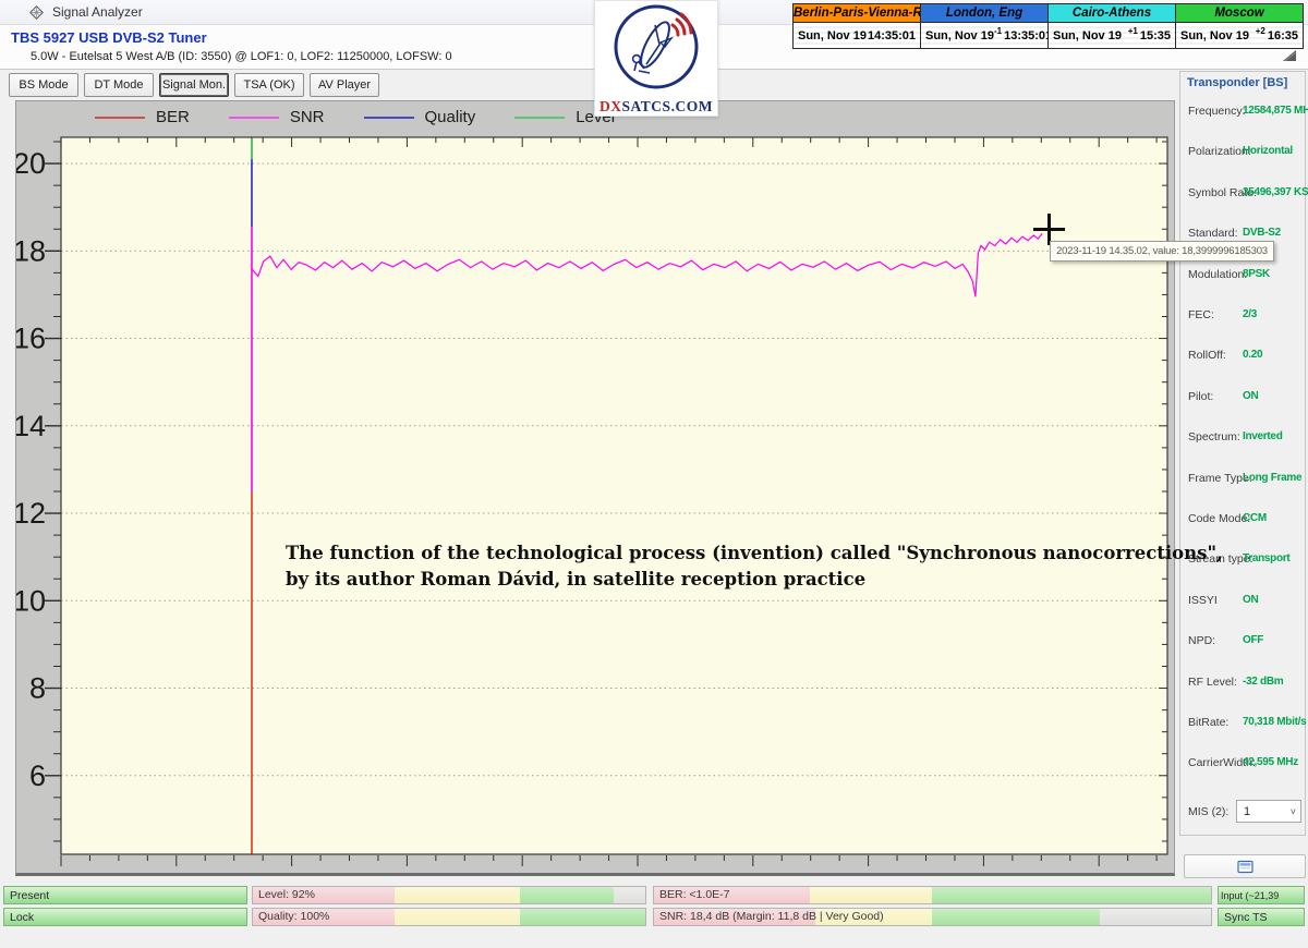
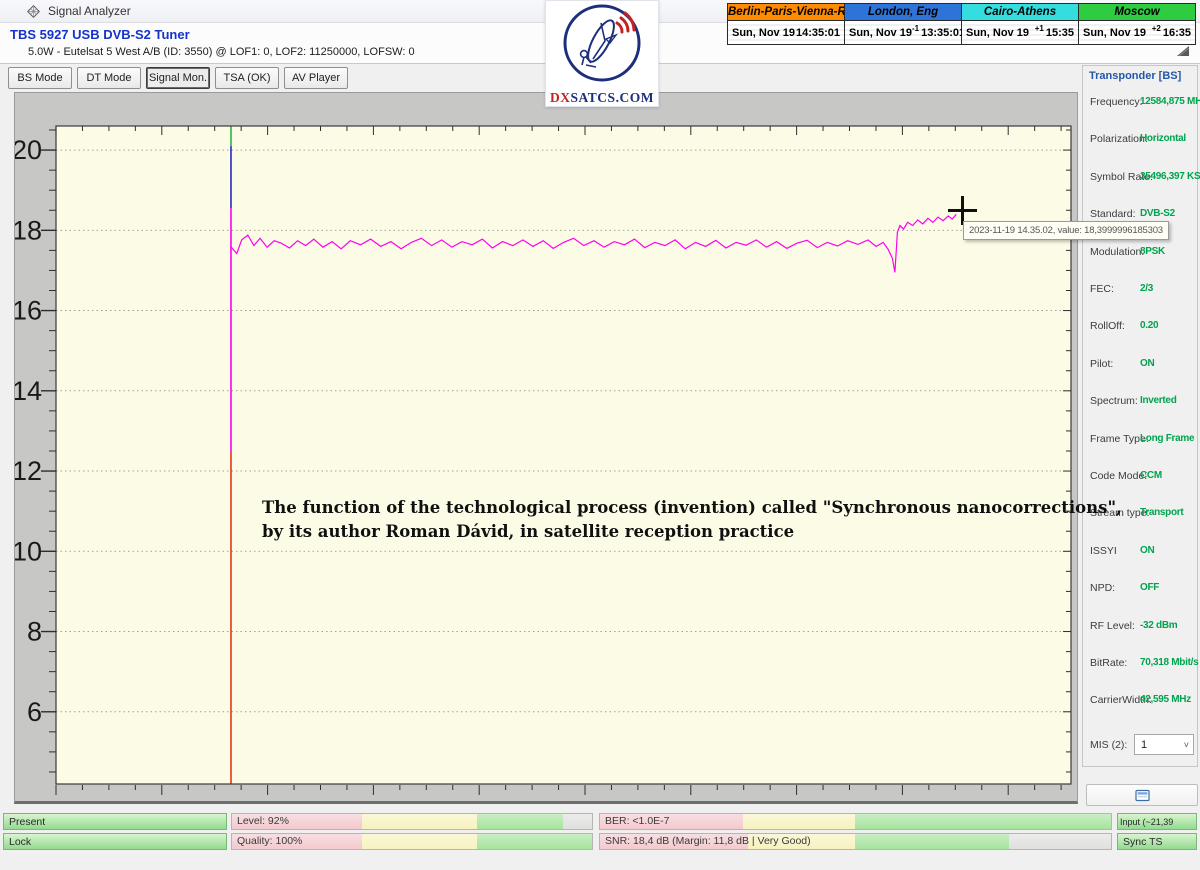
  Signal Analyzer
  TBS 5927 USB DVB-S2 Tuner
  5.0W - Eutelsat 5 West A/B (ID: 3550) @ LOF1: 0, LOF2: 11250000, LOFSW: 0
  Berlin-Paris-Vienna-R
  Sun, Nov 19
  14:35:01
  London, Eng
  Sun, Nov 19
  -1
  13:35:0
  Cairo-Athens
  Sun, Nov 19
  +1
  15:35
  Moscow
  Sun, Nov 19
  +2
  16:35
  DXSATCS.COM
  BS Mode
  DT Mode
  Signal Mon.
  TSA (OK)
  AV Player
- BER
- SNR
- Quality
- Level
  6
  8
  10
  12
  14
  16
  18
  20
  The function of the technological process (invention) called "Synchronous nanocorrections",
  by its author Roman Dávid, in satellite reception practice
  2023-11-19 14.35.02, value: 18,3999996185303
  Transponder [BS]
  Frequency:
  12584,875 MH
  Polarization:
  Horizontal
  Symbol Rate:
  35496,397 KS
  Standard:
  DVB-S2
  Modulation:
  8PSK
  FEC:
  2/3
  RollOff:
  0.20
  Pilot:
  ON
  Spectrum:
  Inverted
  Frame Type:
  Long Frame
  Code Mode:
  CCM
  Stream type:
  Transport
  ISSYI
  ON
  NPD:
  OFF
  RF Level:
  -32 dBm
  BitRate:
  70,318 Mbit/s
  CarrierWidth:
  42,595 MHz
  MIS (2):
  1
  ˅
  Present
  Level: 92%
  BER: <1.0E-7
  Input (~21,39
  Lock
  Quality: 100%
  SNR: 18,4 dB (Margin: 11,8 dB | Very Good)
  Sync TS
